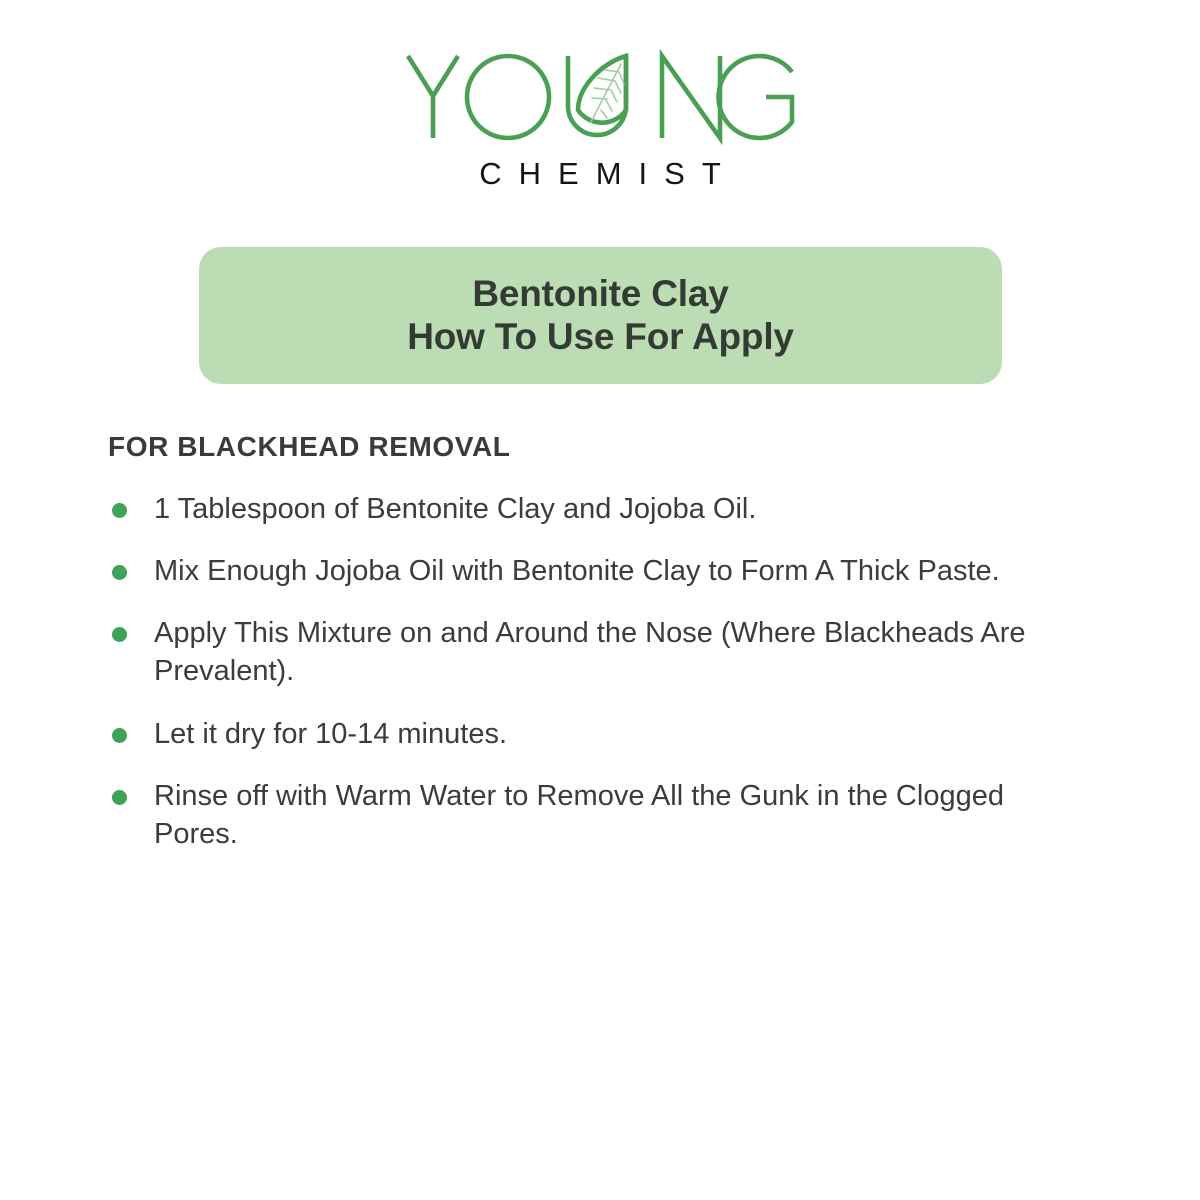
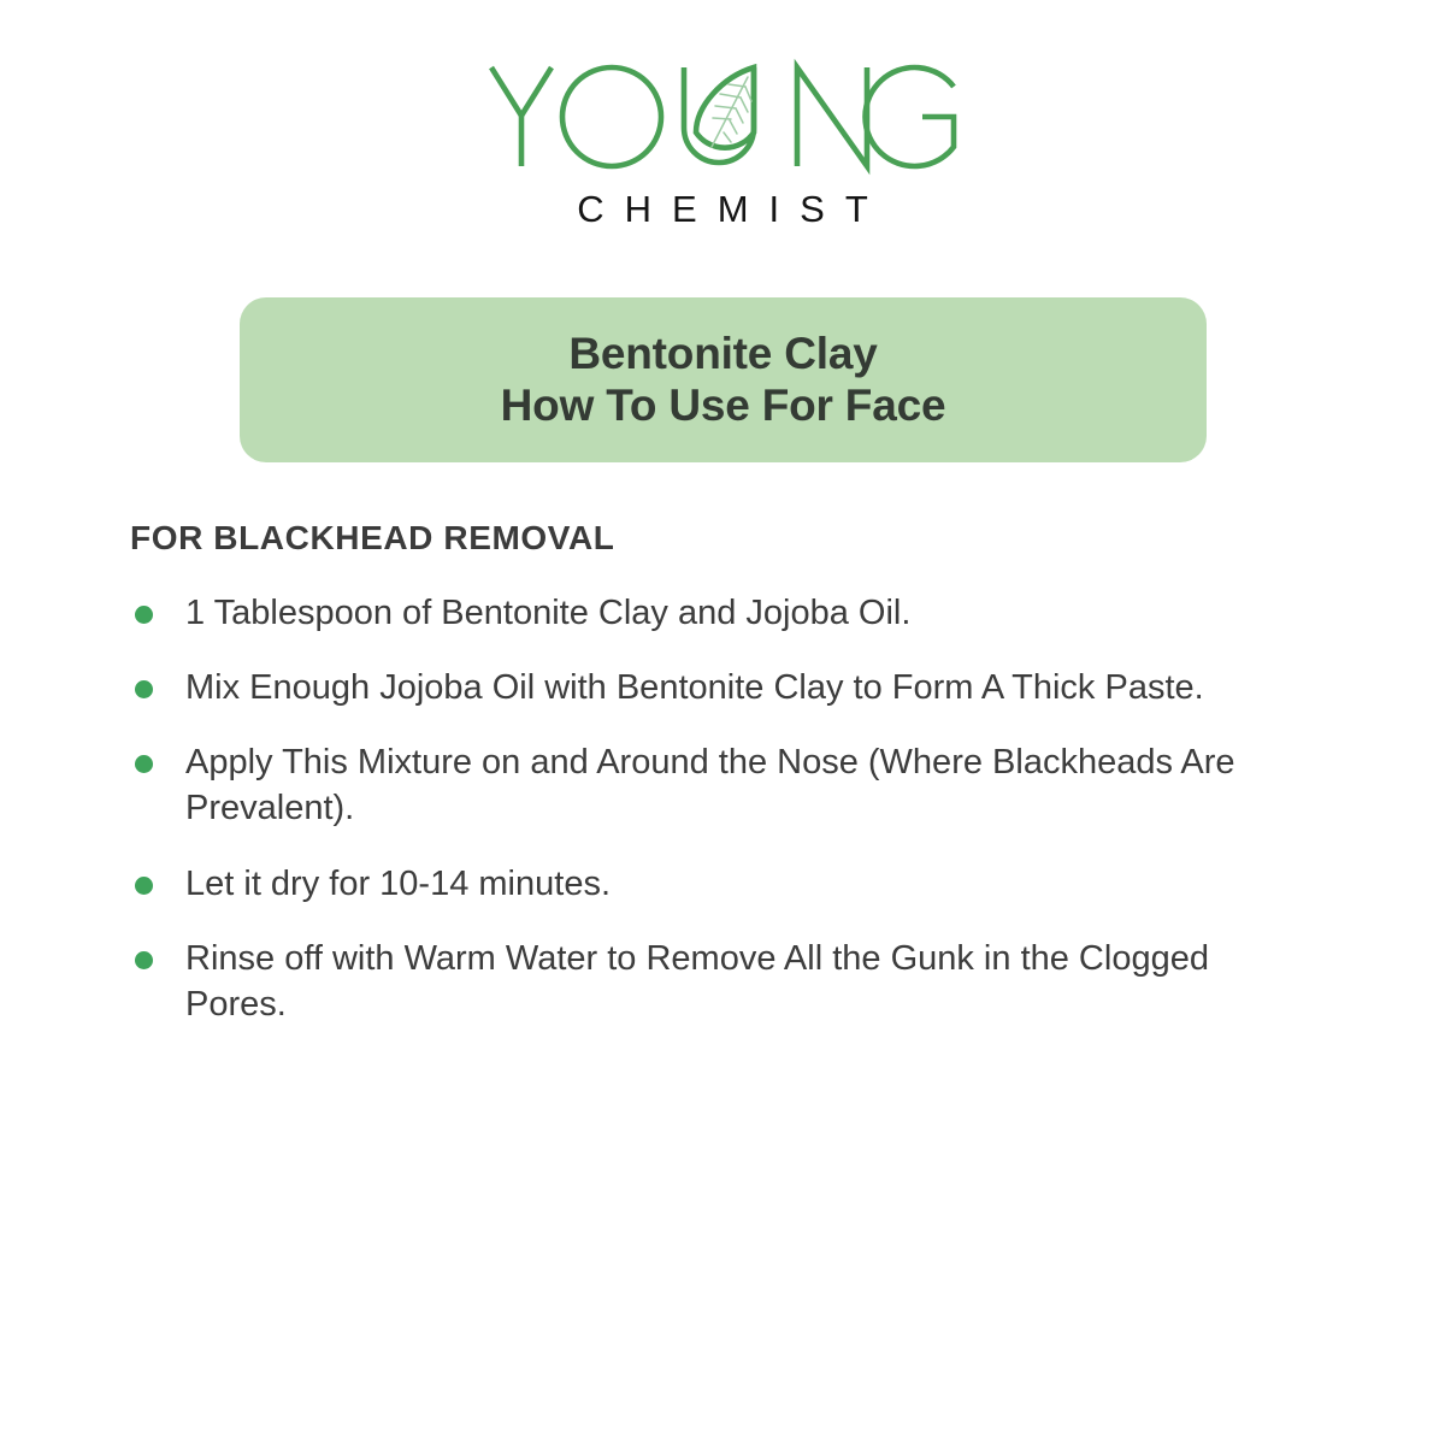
  CHEMIST
  Bentonite Clay
- How To Use For Apply
+ How To Use For Face
  FOR BLACKHEAD REMOVAL
  1 Tablespoon of Bentonite Clay and Jojoba Oil.
  Mix Enough Jojoba Oil with Bentonite Clay to Form A Thick Paste.
  Apply This Mixture on and Around the Nose (Where Blackheads Are Prevalent).
  Let it dry for 10-14 minutes.
  Rinse off with Warm Water to Remove All the Gunk in the Clogged Pores.
